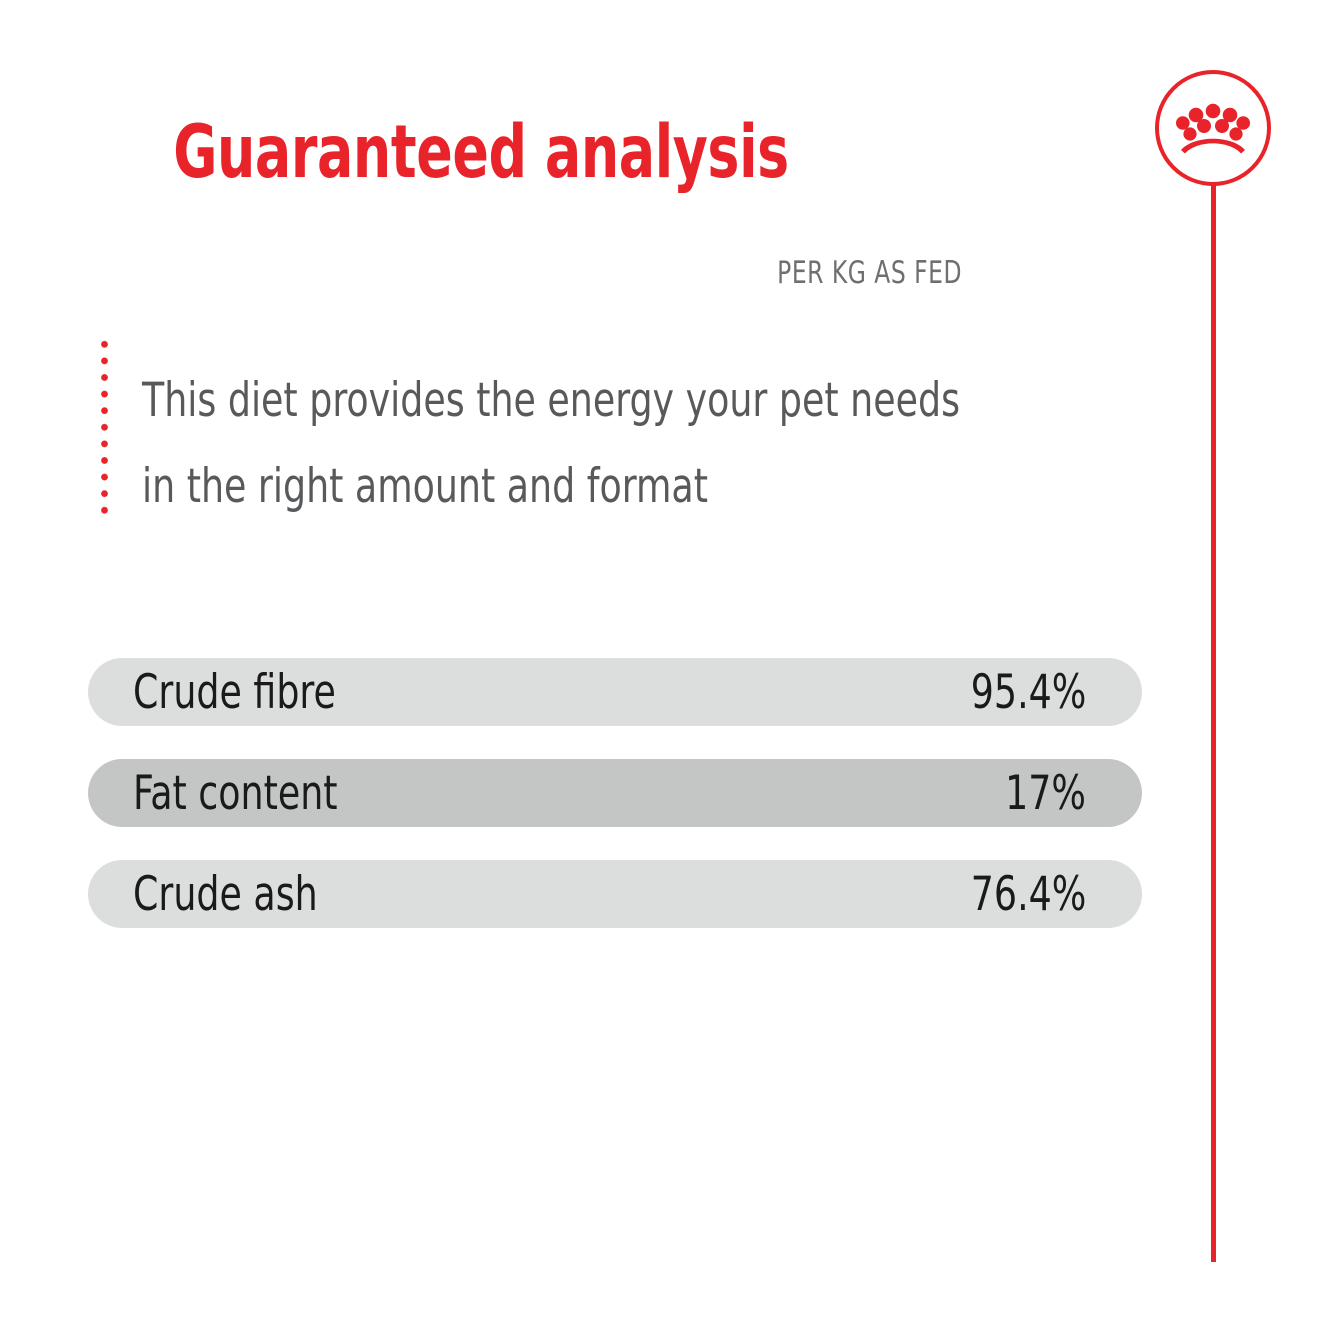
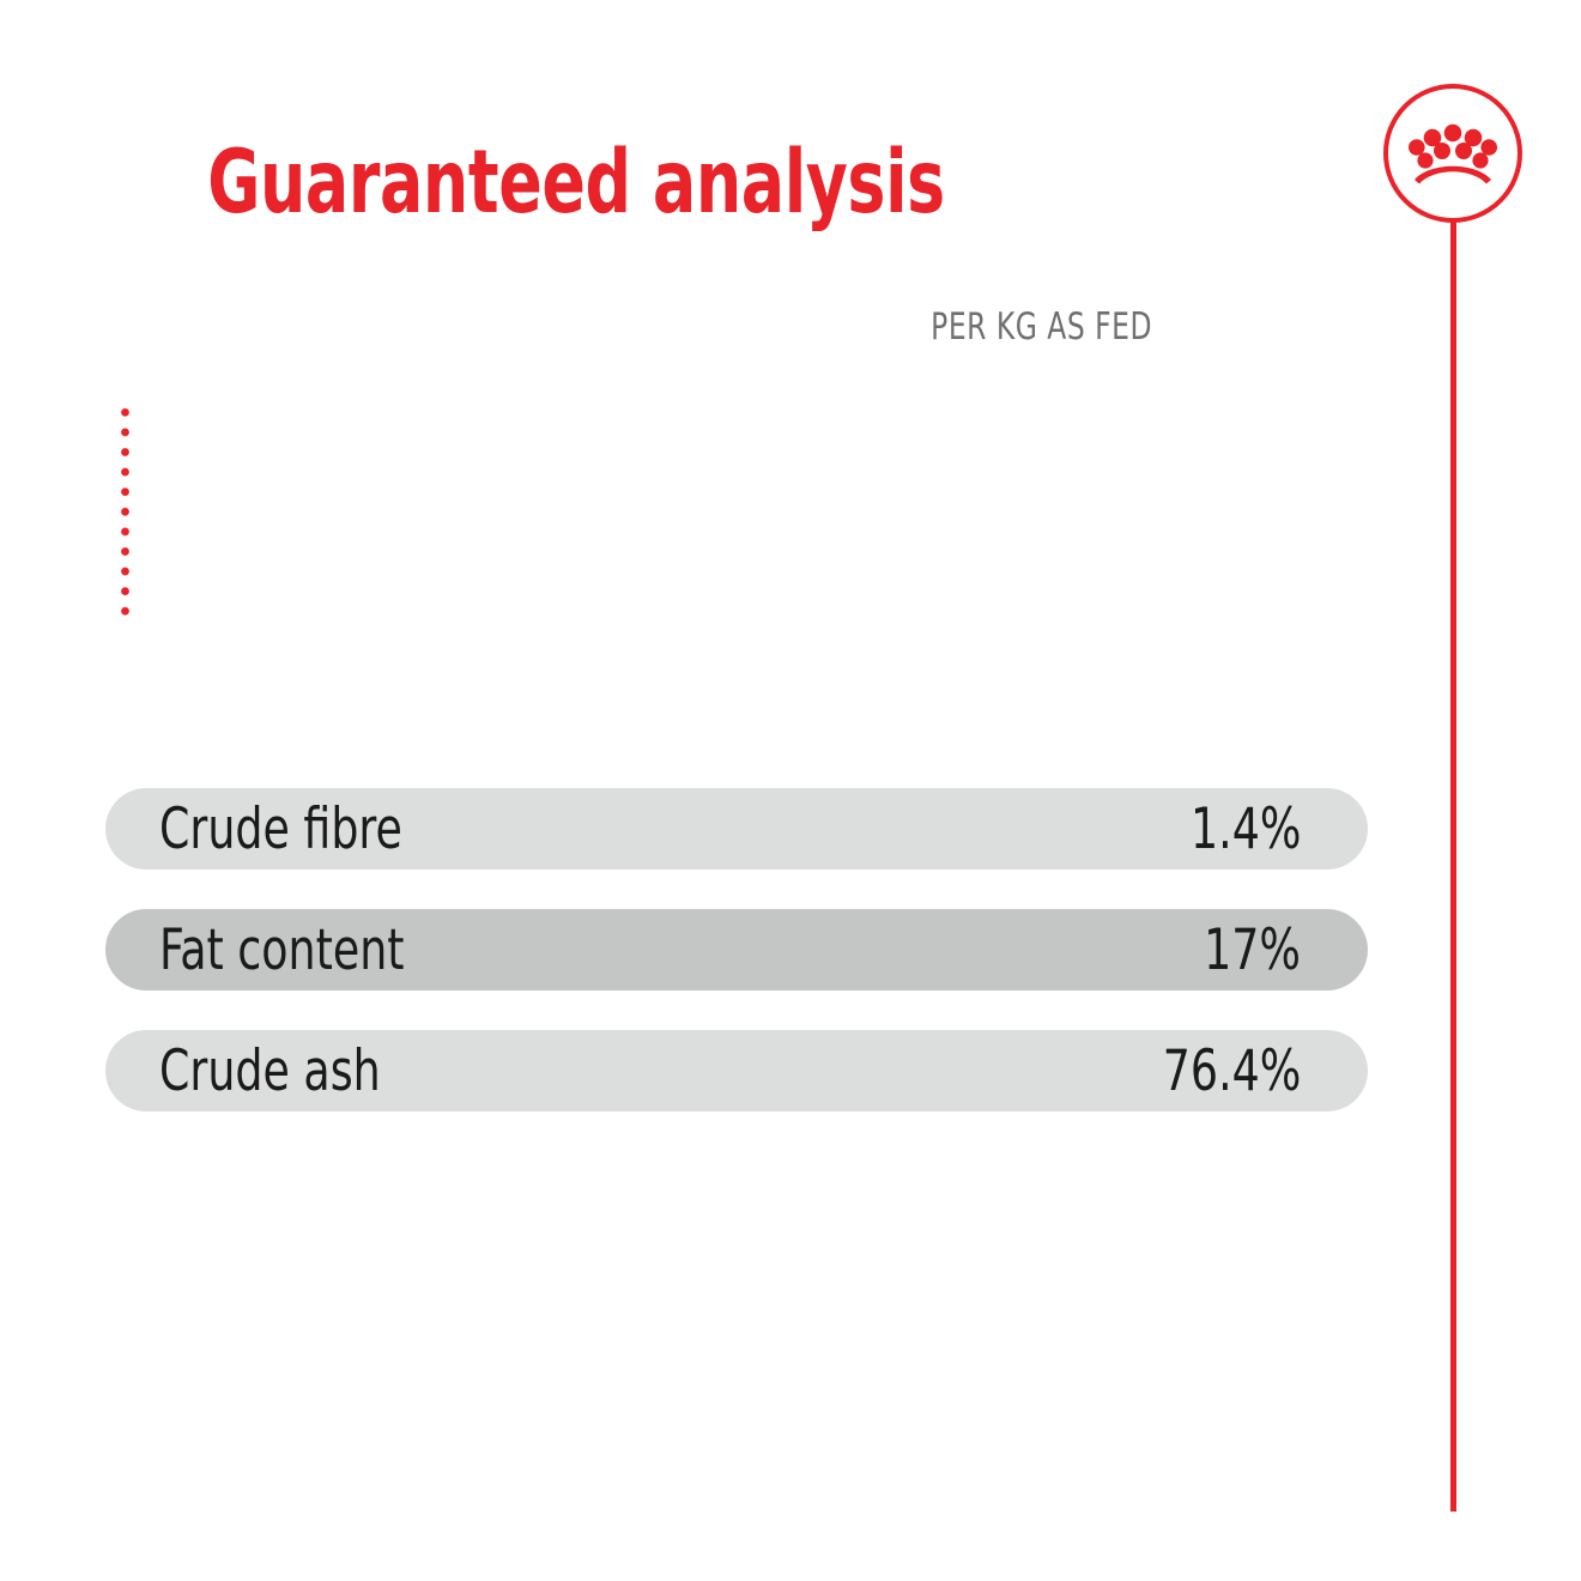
  Guaranteed analysis
  PER KG AS FED
- This diet provides the energy your pet needs
- in the right amount and format
  Crude fibre
- 95.4%
+ 1.4%
  Fat content
  17%
  Crude ash
  76.4%
